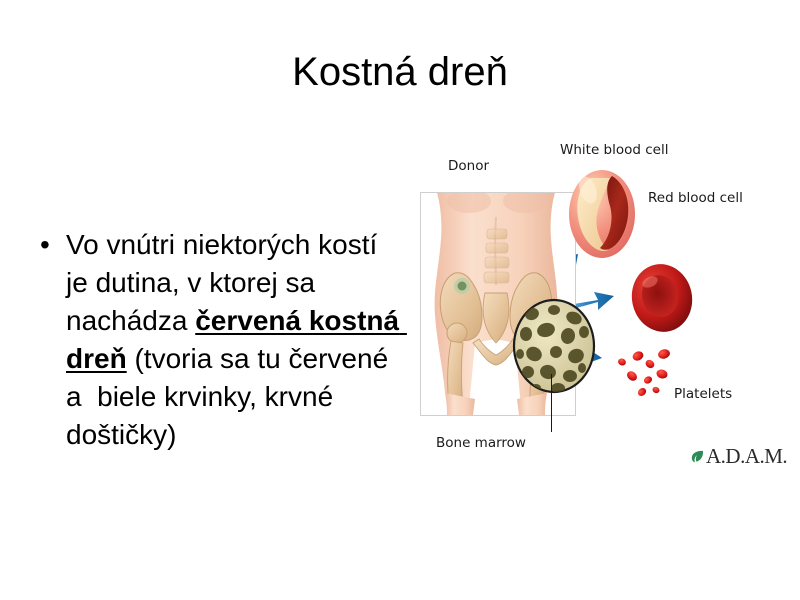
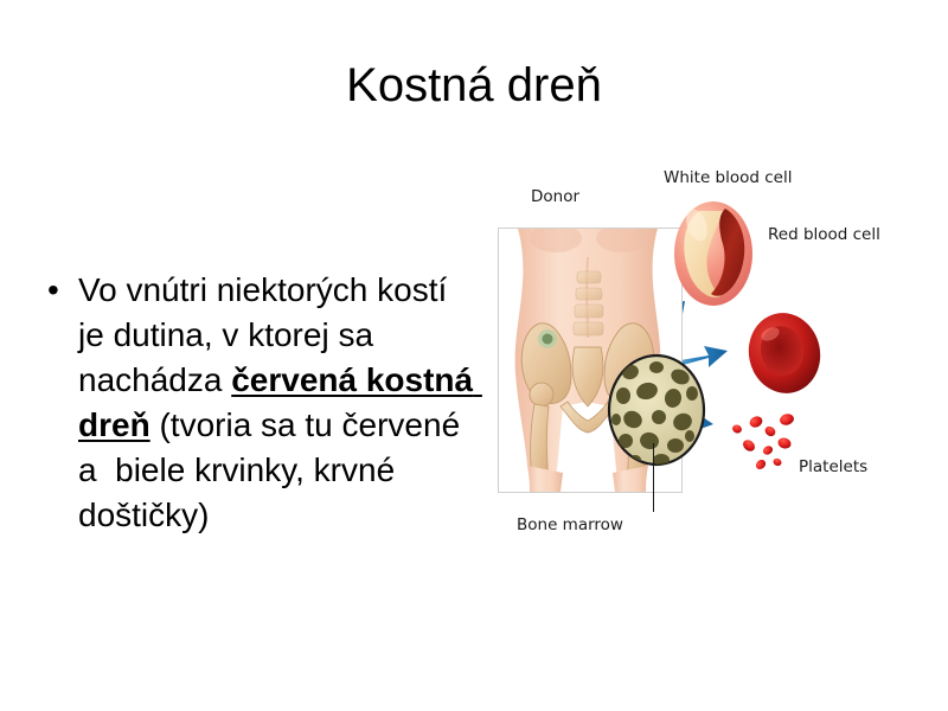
  Kostná dreň
  •
  Vo vnútri niektorých kostí je dutina, v ktorej sa nachádza červená kostná dreň (tvoria sa tu červené a biele krvinky, krvné doštičky)
  Donor
  White blood cell
  Red blood cell
  Platelets
  Bone marrow
- A.D.A.M.
